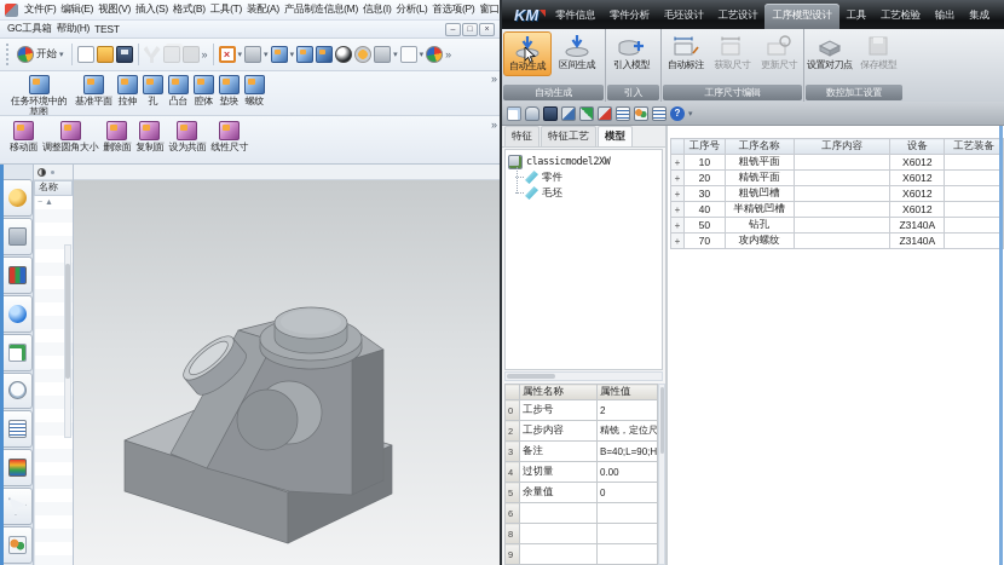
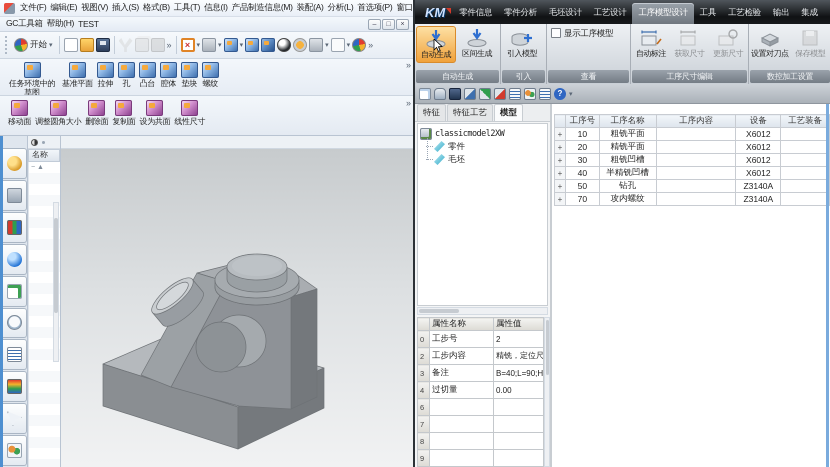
  文件(F)
  编辑(E)
  视图(V)
  插入(S)
  格式(B)
  工具(T)
- 装配(A)
+ 信息(I)
  产品制造信息(M)
- 信息(I)
+ 装配(A)
  分析(L)
  首选项(P)
  GC工具箱
  帮助(H)
  TEST
  开始
  »
  ×
  »
  任务环境中的草图
  基准平面
  拉伸
  孔
  凸台
  腔体
  垫块
  螺纹
  »
  移动面
  调整圆角大小
  删除面
  复制面
  设为共面
  线性尺寸
  »
  名称
  KM
  零件信息
  零件分析
  毛坯设计
  工艺设计
  工序模型设计
  工具
  工艺检验
  输出
  集成
  自动生成
  区间生成
  自动生成
  引入模型
  引入
+ 显示工序模型
+ 查看
  自动标注
  获取尺寸
  更新尺寸
  工序尺寸编辑
  设置对刀点
  保存模型
  数控加工设置
  ?
  特征
  特征工艺
  模型
  classicmodel2XW
  零件
  毛坯
  	属性名称	属性值
  0	工步号	2
  2	工步内容	精铣，定位尺
  3	备注	B=40;L=90;H
  4	过切量	0.00
- 5	余量值	0
  6
+ 7
  8
  9
  	工序号	工序名称	工序内容	设备	工艺装备
  +	10	粗铣平面		X6012
  +	20	精铣平面		X6012
  +	30	粗铣凹槽		X6012
  +	40	半精铣凹槽		X6012
  +	50	钻孔		Z3140A
  +	70	攻内螺纹		Z3140A
